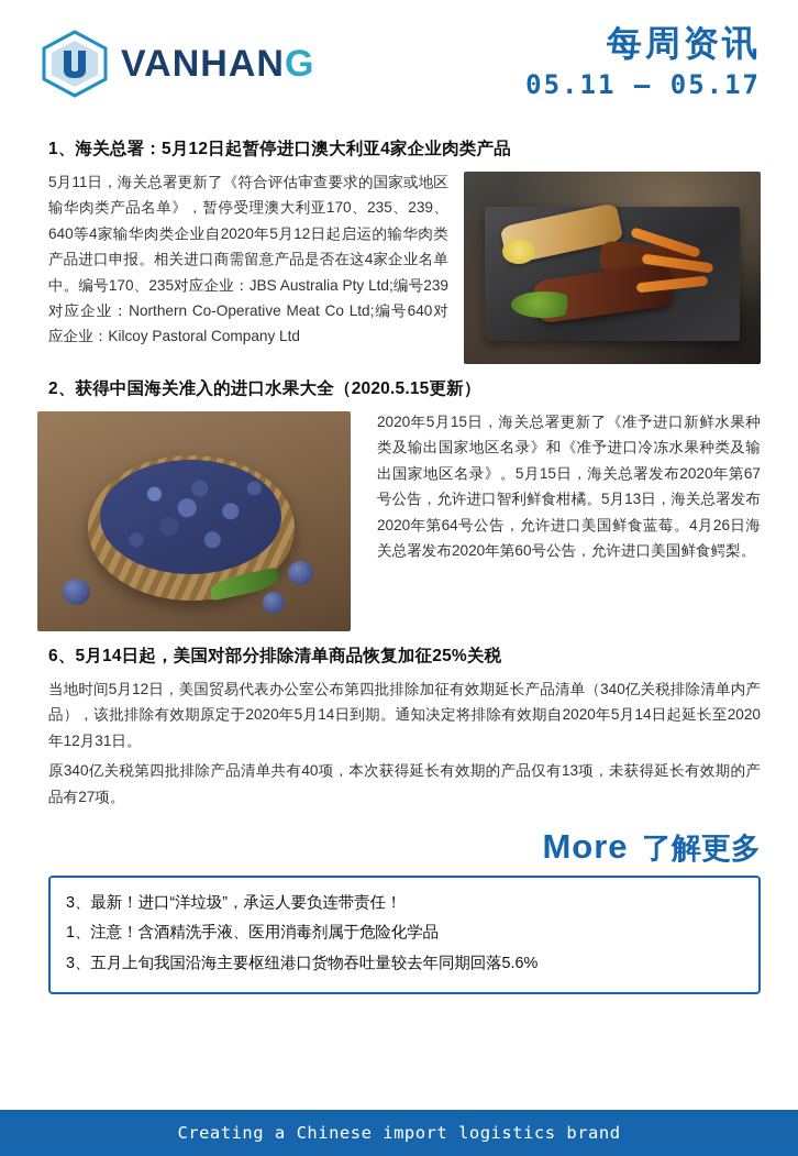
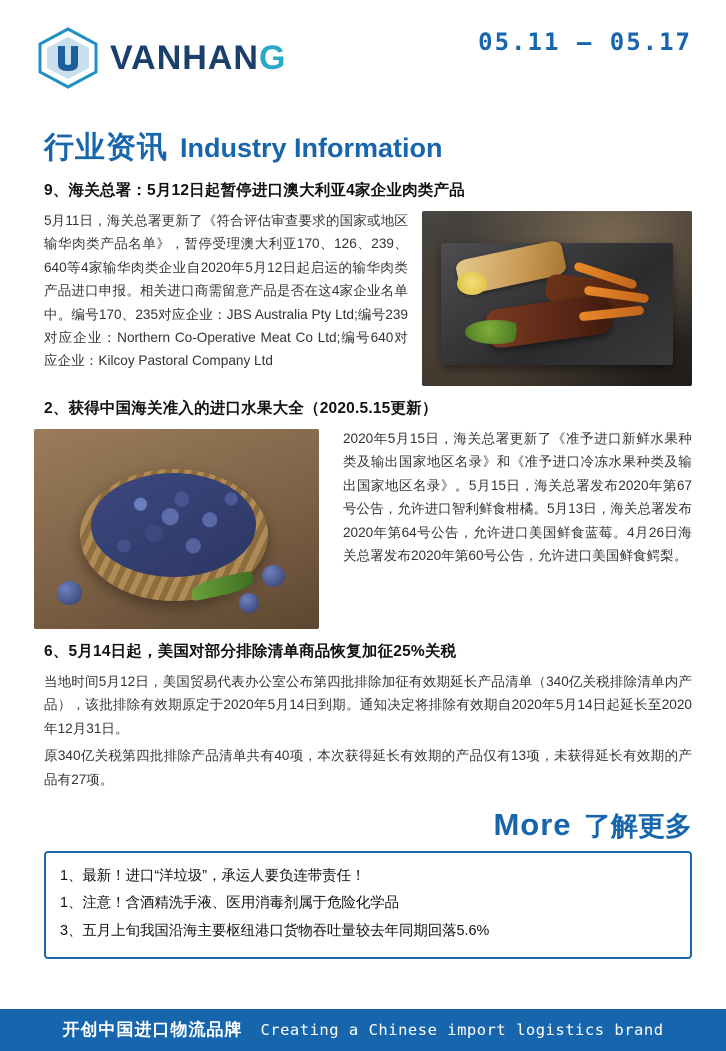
  VANHANG
- 每周资讯
  05.11 — 05.17
+ 行业资讯
+ Industry Information
- 1、海关总署：5月12日起暂停进口澳大利亚4家企业肉类产品
+ 9、海关总署：5月12日起暂停进口澳大利亚4家企业肉类产品
- 5月11日，海关总署更新了《符合评估审查要求的国家或地区输华肉类产品名单》，暂停受理澳大利亚170、235、239、640等4家输华肉类企业自2020年5月12日起启运的输华肉类产品进口申报。相关进口商需留意产品是否在这4家企业名单中。编号170、235对应企业：JBS Australia Pty Ltd;编号239对应企业：Northern Co-Operative Meat Co Ltd;编号640对应企业：Kilcoy Pastoral Company Ltd
+ 5月11日，海关总署更新了《符合评估审查要求的国家或地区输华肉类产品名单》，暂停受理澳大利亚170、126、239、640等4家输华肉类企业自2020年5月12日起启运的输华肉类产品进口申报。相关进口商需留意产品是否在这4家企业名单中。编号170、235对应企业：JBS Australia Pty Ltd;编号239对应企业：Northern Co-Operative Meat Co Ltd;编号640对应企业：Kilcoy Pastoral Company Ltd
  2、获得中国海关准入的进口水果大全（2020.5.15更新）
  2020年5月15日，海关总署更新了《准予进口新鲜水果种类及输出国家地区名录》和《准予进口冷冻水果种类及输出国家地区名录》。5月15日，海关总署发布2020年第67号公告，允许进口智利鲜食柑橘。5月13日，海关总署发布2020年第64号公告，允许进口美国鲜食蓝莓。4月26日海关总署发布2020年第60号公告，允许进口美国鲜食鳄梨。
  6、5月14日起，美国对部分排除清单商品恢复加征25%关税
  当地时间5月12日，美国贸易代表办公室公布第四批排除加征有效期延长产品清单（340亿关税排除清单内产品），该批排除有效期原定于2020年5月14日到期。通知决定将排除有效期自2020年5月14日起延长至2020年12月31日。
  原340亿关税第四批排除产品清单共有40项，本次获得延长有效期的产品仅有13项，未获得延长有效期的产品有27项。
  More 了解更多
- 3、最新！进口“洋垃圾”，承运人要负连带责任！
+ 1、最新！进口“洋垃圾”，承运人要负连带责任！
  1、注意！含酒精洗手液、医用消毒剂属于危险化学品
  3、五月上旬我国沿海主要枢纽港口货物吞吐量较去年同期回落5.6%
+ 开创中国进口物流品牌
  Creating a Chinese import logistics brand
